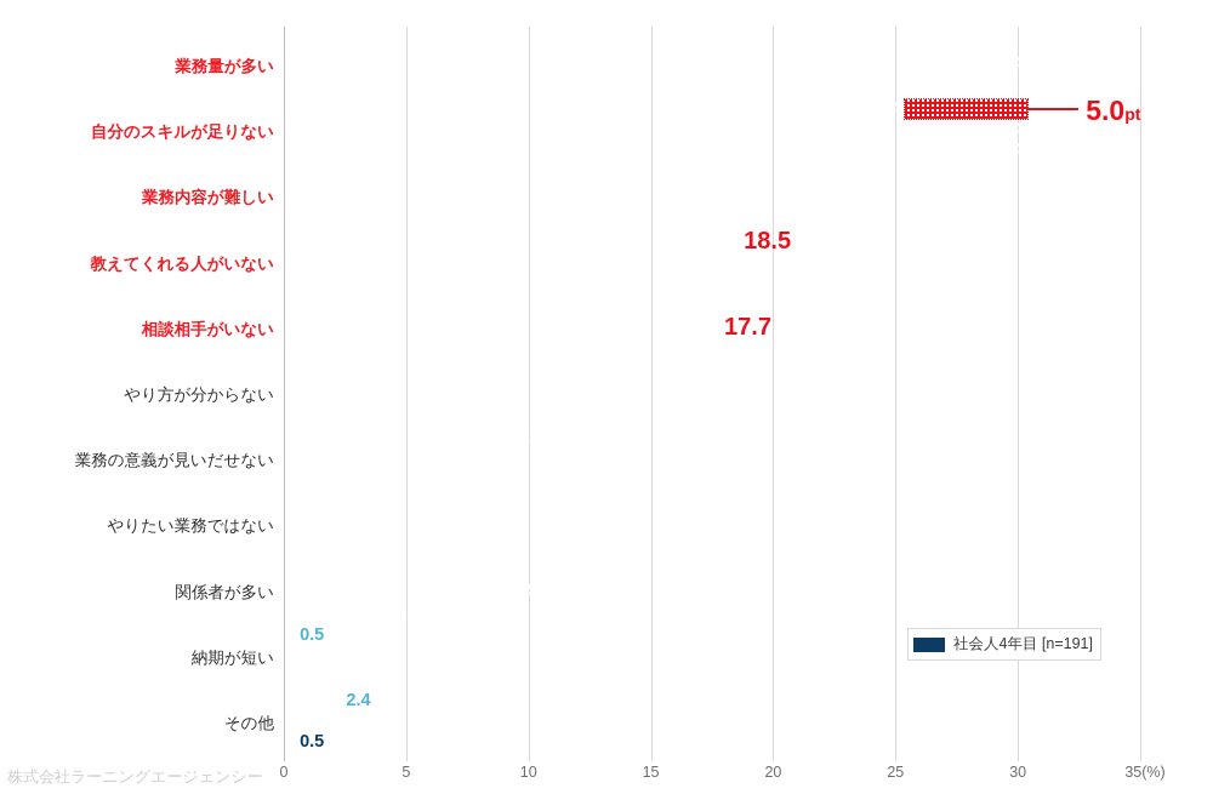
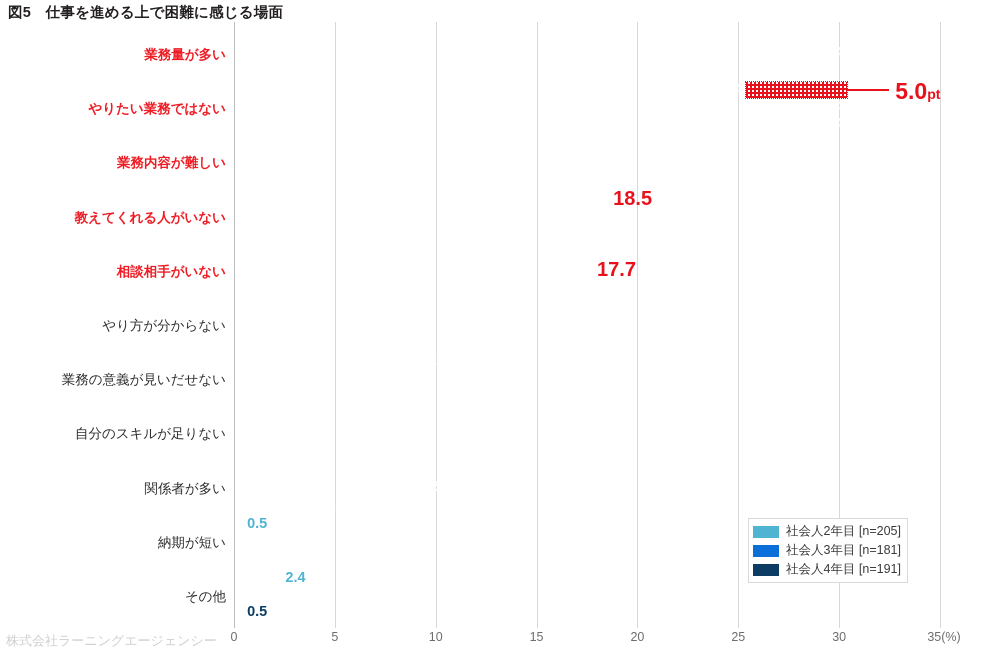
+ 図5 仕事を進める上で困難に感じる場面
  30.4
  25.4
  30.4
  30.4
  18.5
  17.7
  11.6
  11.2
  10.5
  5.8
  0.5
  2.4
  0.5
  5.0pt
  業務量が多い
- 自分のスキルが足りない
+ やりたい業務ではない
  業務内容が難しい
  教えてくれる人がいない
  相談相手がいない
  やり方が分からない
  業務の意義が見いだせない
- やりたい業務ではない
+ 自分のスキルが足りない
  関係者が多い
  納期が短い
  その他
  0
  5
  10
  15
  20
  25
  30
  35(%)
+ 社会人2年目 [n=205]
+ 社会人3年目 [n=181]
  社会人4年目 [n=191]
  株式会社ラーニングエージェンシー
